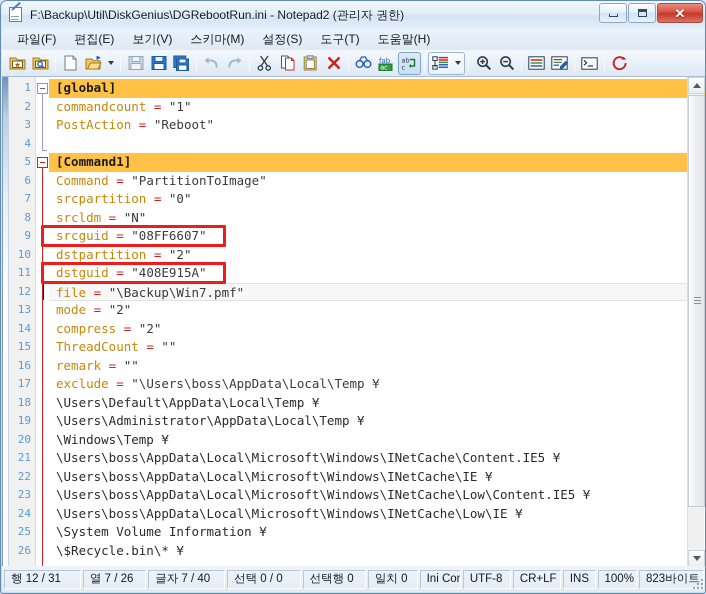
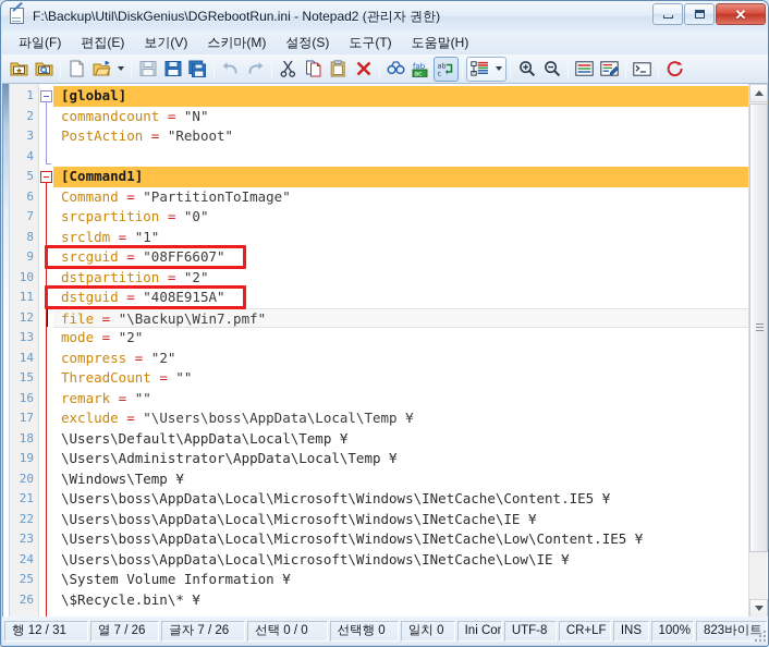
  F:\Backup\Util\DiskGenius\DGRebootRun.ini - Notepad2 (관리자 권한)
  ✕
  파일(F)
  편집(E)
  보기(V)
  스키마(M)
  설정(S)
  도구(T)
  도움말(H)
  fab
  ac
  ab
  c
  1
  2
  3
  4
  5
  6
  7
  8
  9
  10
  11
  12
  13
  14
  15
  16
  17
  18
  19
  20
  21
  22
  23
  24
  25
  26
  [global]
- commandcount = "1"
+ commandcount = "N"
  PostAction = "Reboot"
  [Command1]
  Command = "PartitionToImage"
  srcpartition = "0"
- srcldm = "N"
+ srcldm = "1"
  srcguid = "08FF6607"
  dstpartition = "2"
  dstguid = "408E915A"
  file = "\Backup\Win7.pmf"
  mode = "2"
  compress = "2"
  ThreadCount = ""
  remark = ""
  exclude = "\Users\boss\AppData\Local\Temp ¥
  \Users\Default\AppData\Local\Temp ¥
  \Users\Administrator\AppData\Local\Temp ¥
  \Windows\Temp ¥
  \Users\boss\AppData\Local\Microsoft\Windows\INetCache\Content.IE5 ¥
  \Users\boss\AppData\Local\Microsoft\Windows\INetCache\IE ¥
  \Users\boss\AppData\Local\Microsoft\Windows\INetCache\Low\Content.IE5 ¥
  \Users\boss\AppData\Local\Microsoft\Windows\INetCache\Low\IE ¥
  \System Volume Information ¥
  \$Recycle.bin\* ¥
  행 12 / 31
  열 7 / 26
- 글자 7 / 40
+ 글자 7 / 26
  선택 0 / 0
  선택행 0
  일치 0
  UTF-8
  CR+LF
  INS
  100%
  823바이트
